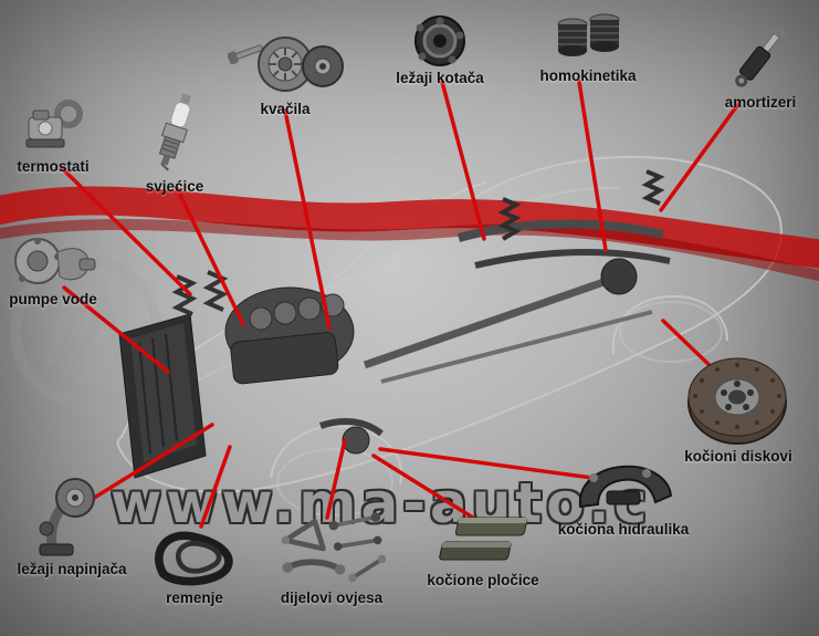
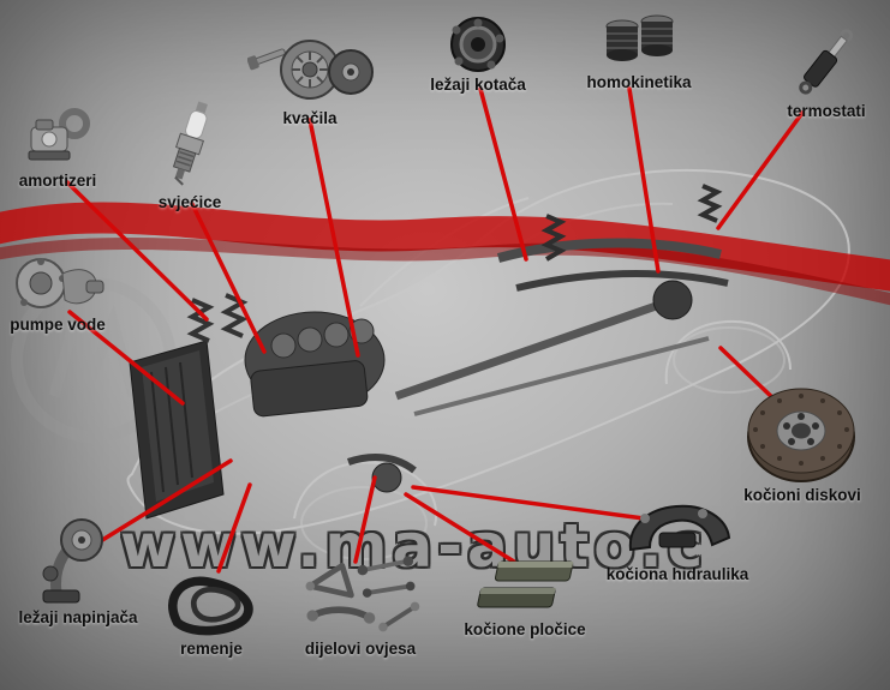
  www.a-uto.
- termostati
+ amortizeri
  svjećice
  pumpe vode
  kvačila
  ležaji kotača
  homokinetika
- amortizeri
+ termostati
  ležaji napinjača
  remenje
  dijelovi ovjesa
  kočione pločice
  kočiona hidraulika
  kočioni diskovi
